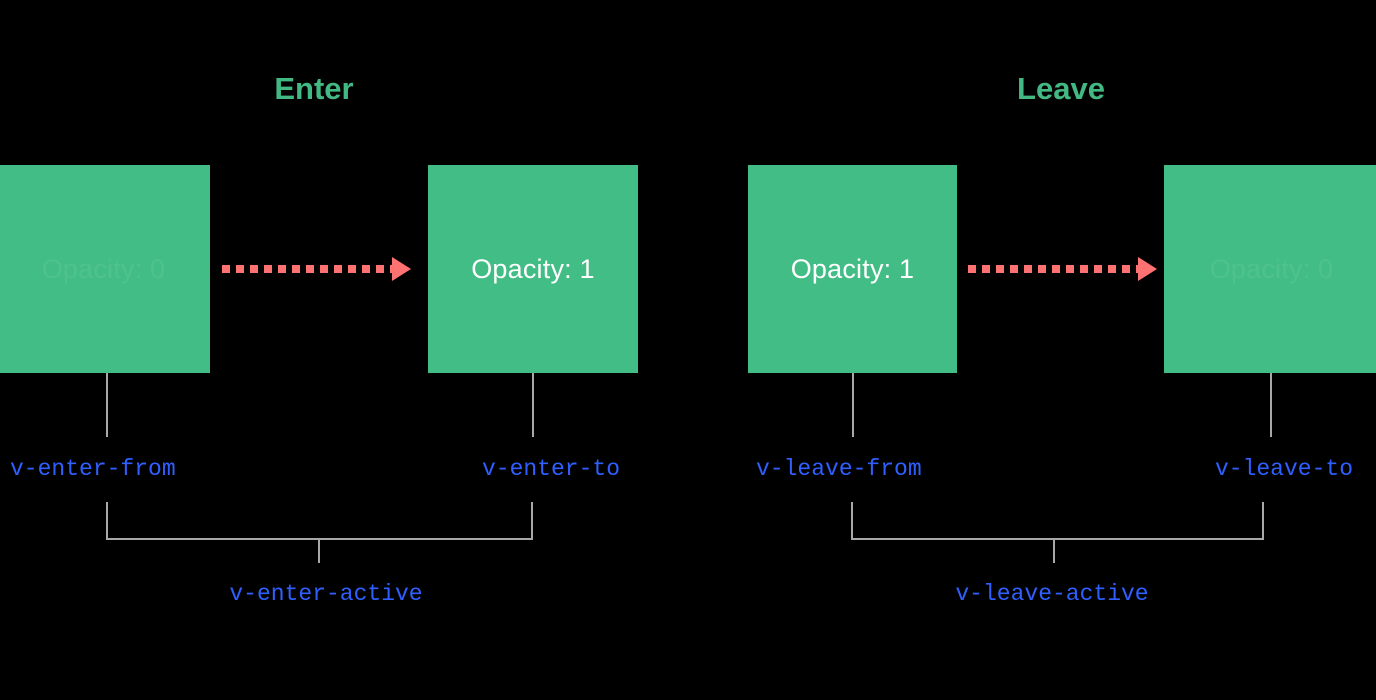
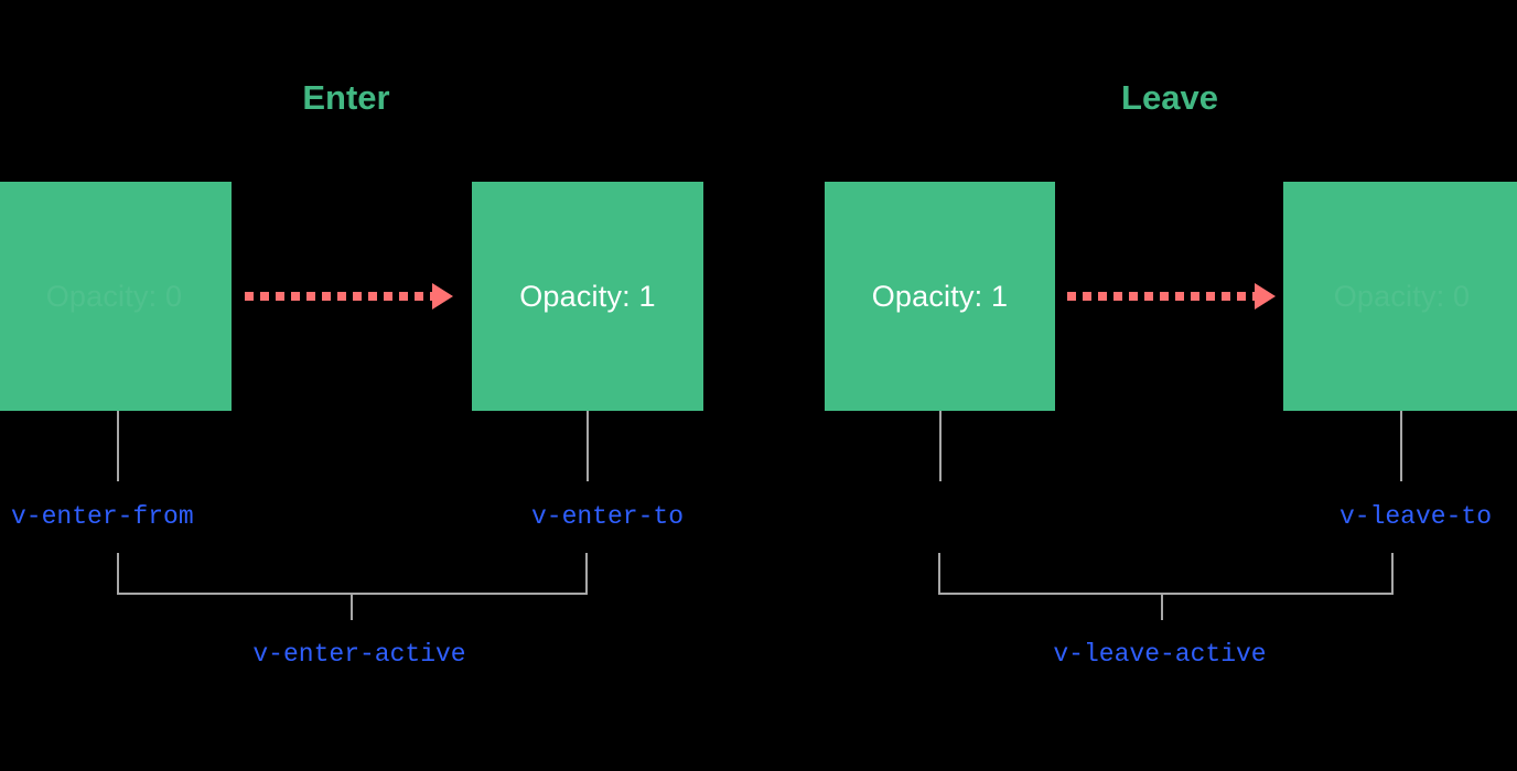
  Enter
  Leave
  Opacity: 1
  Opacity: 1
  v-enter-from
  v-enter-to
- v-leave-from
  v-leave-to
  v-enter-active
  v-leave-active
